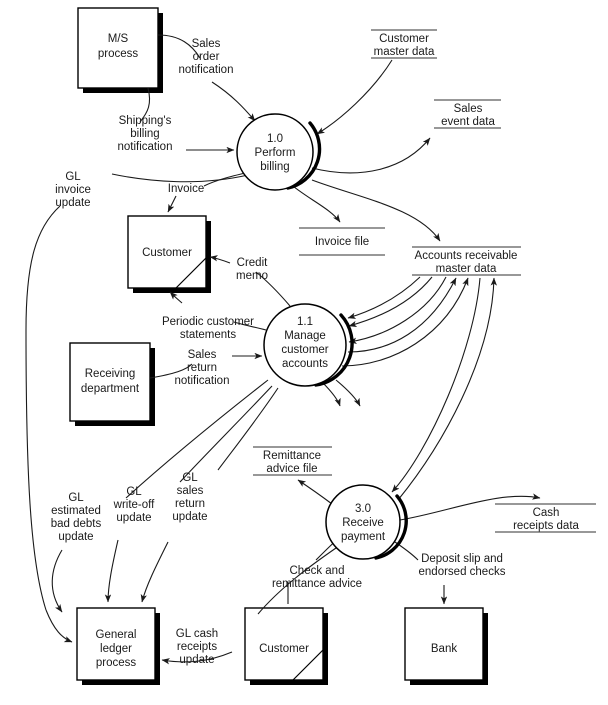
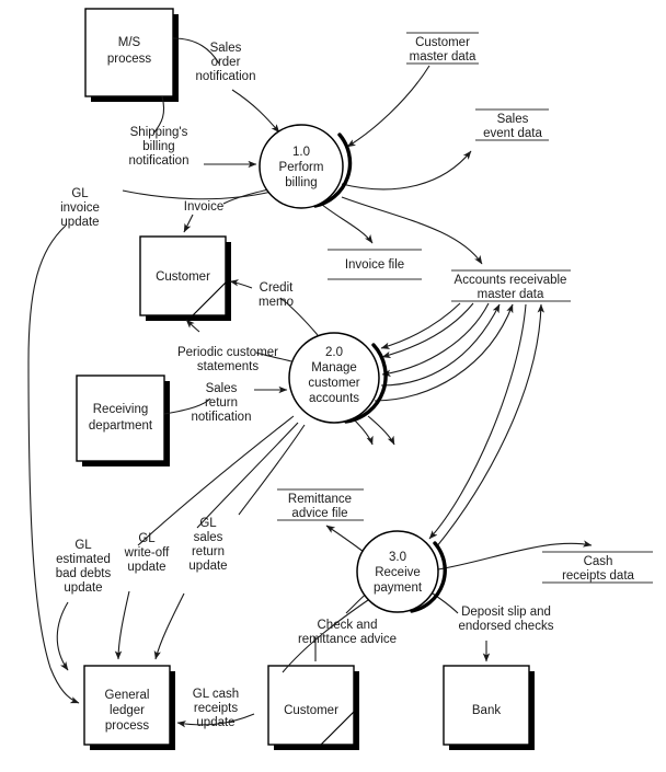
  M/S
  process
  Customer
  Receiving
  department
  General
  ledger
  process
  Customer
  Bank
  Customer
  master data
  Sales
  event data
  Invoice file
  Accounts receivable
  master data
  Remittance
  advice file
  Cash
  receipts data
  1.0
  Perform
  billing
- 1.1
+ 2.0
  Manage
  customer
  accounts
  3.0
  Receive
  payment
  Sales
  order
  notification
  Shipping's
  billing
  notification
  GL
  invoice
  update
  Invoice
  Credit
  memo
  Periodic customer
  statements
  Sales
  return
  notification
  GL
  estimated
  bad debts
  update
  GL
  write-off
  update
  GL
  sales
  return
  update
  GL cash
  receipts
  update
  Check and
  remittance advice
  Deposit slip and
  endorsed checks
